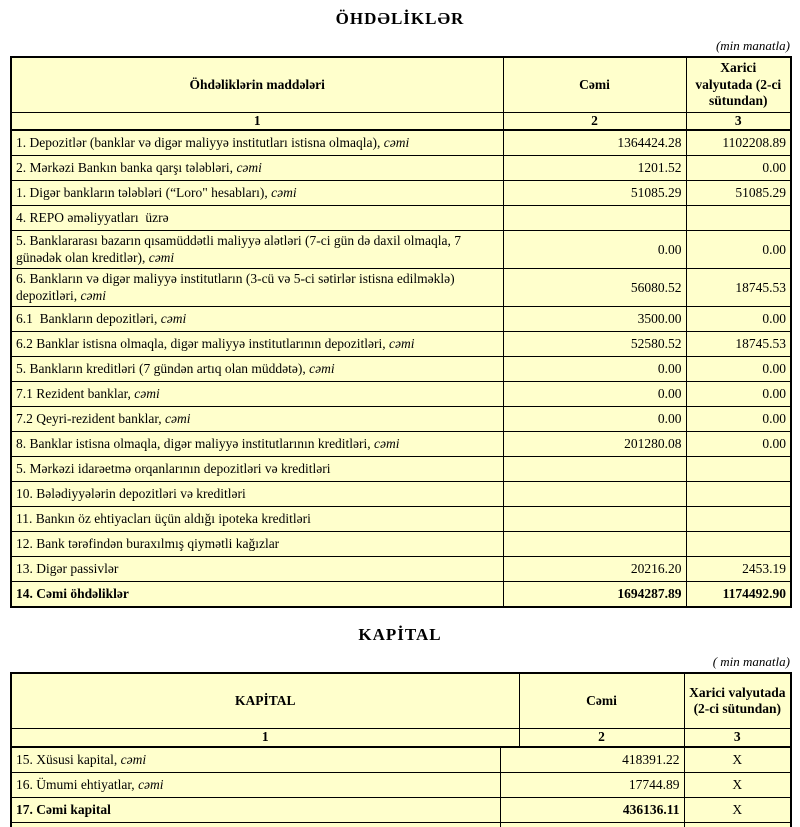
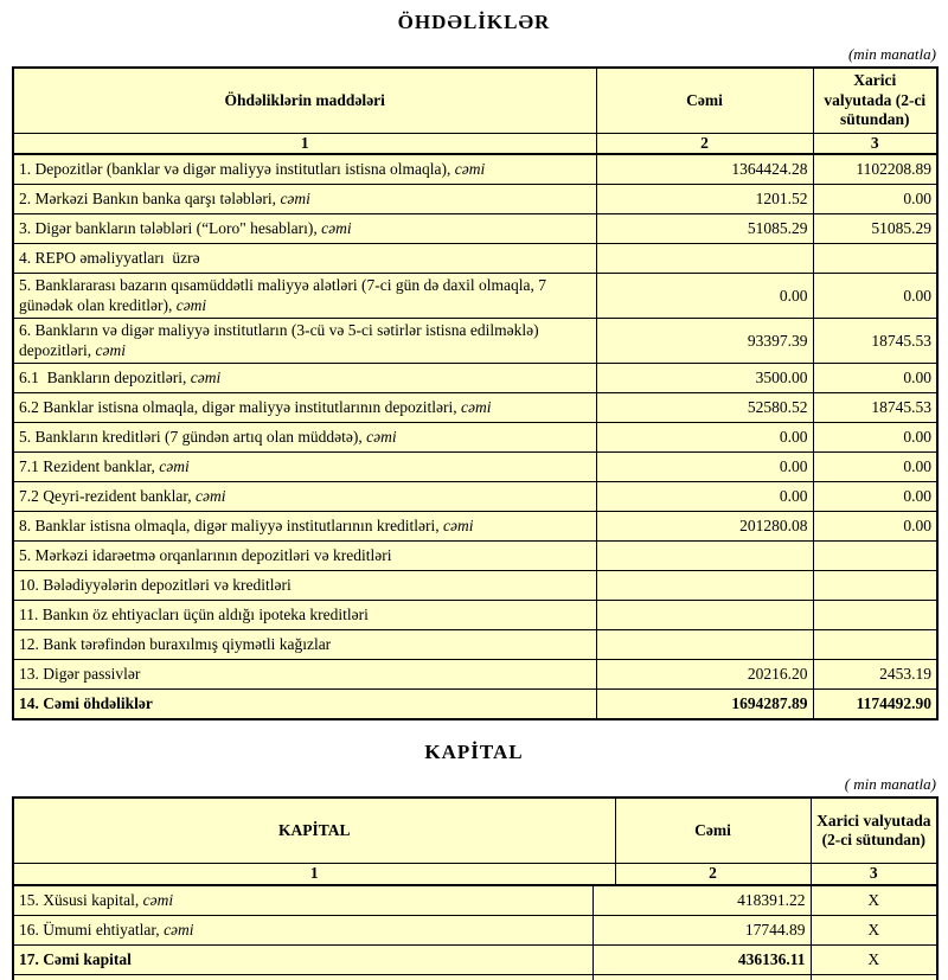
  ÖHDƏLİKLƏR
  (min manatla)
  Öhdəliklərin maddələri	Cəmi	Xarici valyutada (2-ci sütundan)
  1	2	3
  1. Depozitlər (banklar və digər maliyyə institutları istisna olmaqla), cəmi	1364424.28	1102208.89
  2. Mərkəzi Bankın banka qarşı tələbləri, cəmi	1201.52	0.00
- 1. Digər bankların tələbləri (“Loro" hesabları), cəmi	51085.29	51085.29
+ 3. Digər bankların tələbləri (“Loro" hesabları), cəmi	51085.29	51085.29
  4. REPO əməliyyatları üzrə
  5. Banklararası bazarın qısamüddətli maliyyə alətləri (7-ci gün də daxil olmaqla, 7 günədək olan kreditlər), cəmi	0.00	0.00
- 6. Bankların və digər maliyyə institutların (3-cü və 5-ci sətirlər istisna edilməklə) depozitləri, cəmi	56080.52	18745.53
+ 6. Bankların və digər maliyyə institutların (3-cü və 5-ci sətirlər istisna edilməklə) depozitləri, cəmi	93397.39	18745.53
  6.1 Bankların depozitləri, cəmi	3500.00	0.00
  6.2 Banklar istisna olmaqla, digər maliyyə institutlarının depozitləri, cəmi	52580.52	18745.53
  5. Bankların kreditləri (7 gündən artıq olan müddətə), cəmi	0.00	0.00
  7.1 Rezident banklar, cəmi	0.00	0.00
  7.2 Qeyri-rezident banklar, cəmi	0.00	0.00
  8. Banklar istisna olmaqla, digər maliyyə institutlarının kreditləri, cəmi	201280.08	0.00
  5. Mərkəzi idarəetmə orqanlarının depozitləri və kreditləri
  10. Bələdiyyələrin depozitləri və kreditləri
  11. Bankın öz ehtiyacları üçün aldığı ipoteka kreditləri
  12. Bank tərəfindən buraxılmış qiymətli kağızlar
  13. Digər passivlər	20216.20	2453.19
  14. Cəmi öhdəliklər	1694287.89	1174492.90
  KAPİTAL
  ( min manatla)
  KAPİTAL	Cəmi	Xarici valyutada (2-ci sütundan)
  1	2	3
  15. Xüsusi kapital, cəmi	418391.22	X
  16. Ümumi ehtiyatlar, cəmi	17744.89	X
  17. Cəmi kapital	436136.11	X
